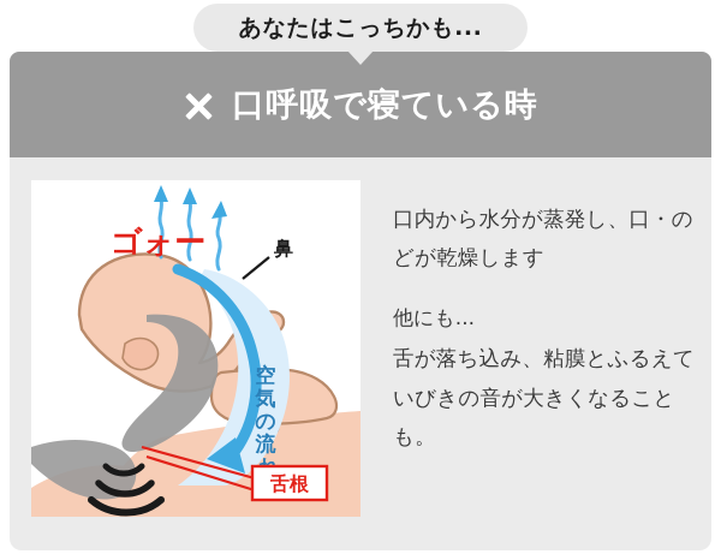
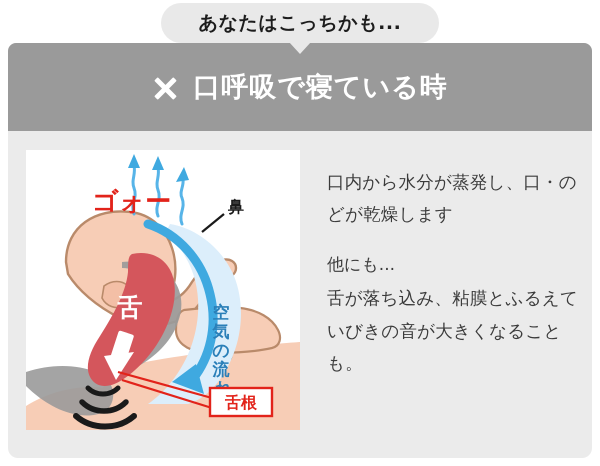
  あなたはこっちかも...
  口呼吸で寝ている時
+ 舌
  ゴォー
  鼻
  空 気 の 流
  舌根
  口内から水分が蒸発し、口・のどが乾燥します
  他にも...
  舌が落ち込み、粘膜とふるえていびきの音が大きくなることも。
